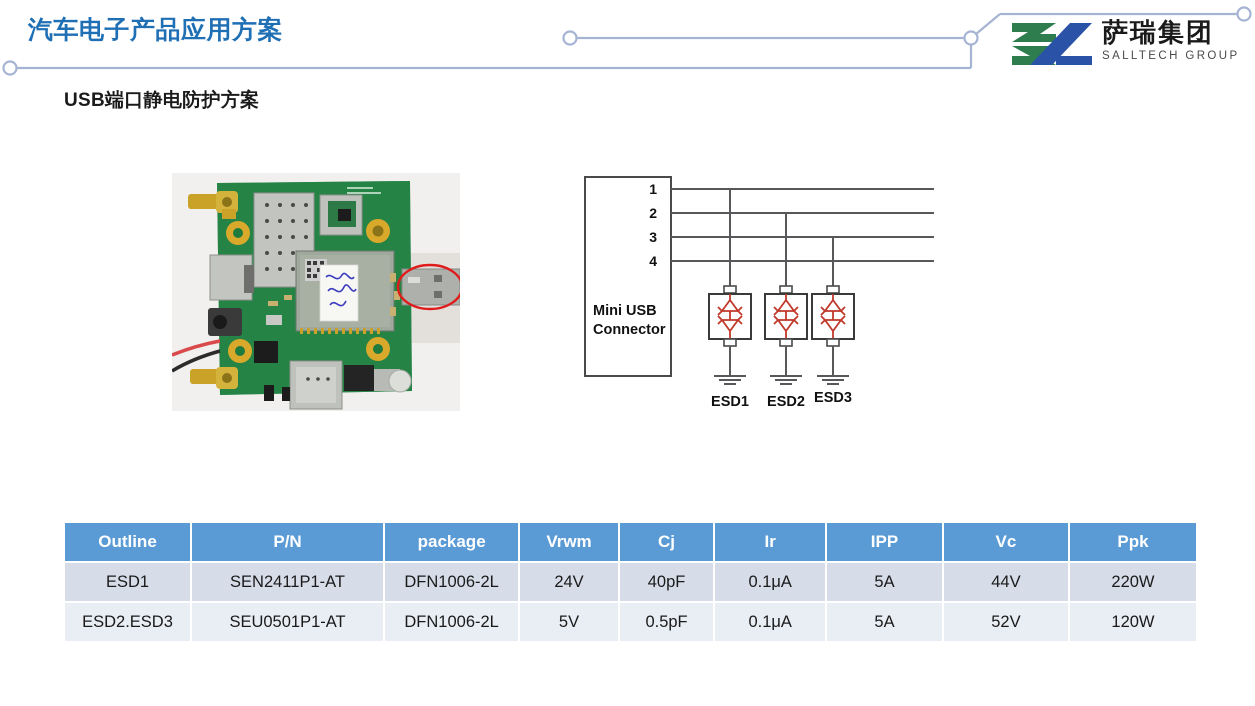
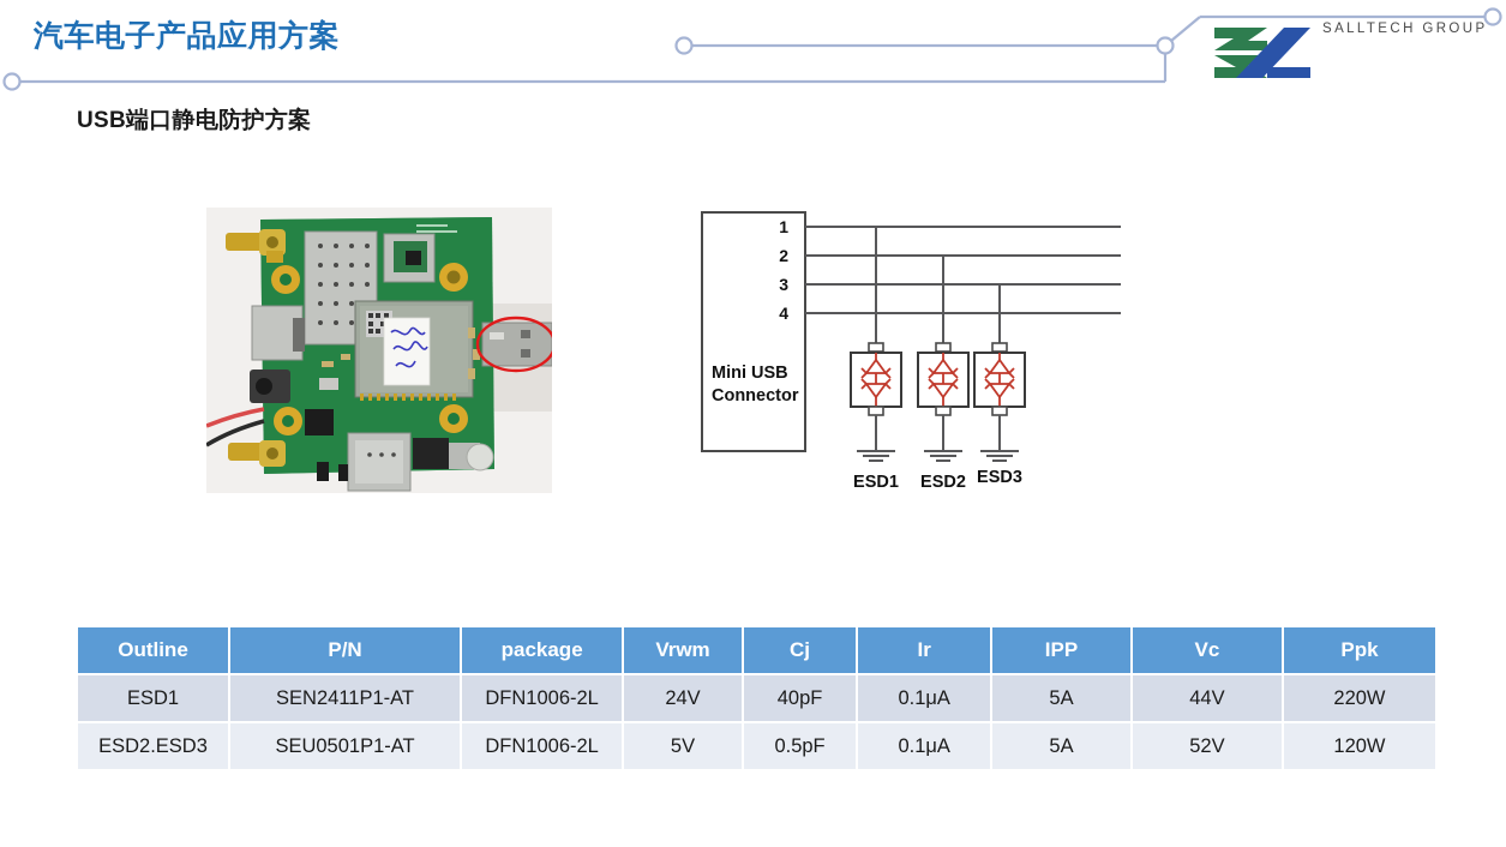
  汽车电子产品应用方案
- 萨瑞集团
  SALLTECH GROUP
  USB端口静电防护方案
  1
  2
  3
  4
  Mini USB
  Connector
  ESD1
  ESD2
  ESD3
  Outline	P/N	package	Vrwm	Cj	Ir	IPP	Vc	Ppk
  ESD1	SEN2411P1-AT	DFN1006-2L	24V	40pF	0.1μA	5A	44V	220W
  ESD2.ESD3	SEU0501P1-AT	DFN1006-2L	5V	0.5pF	0.1μA	5A	52V	120W
